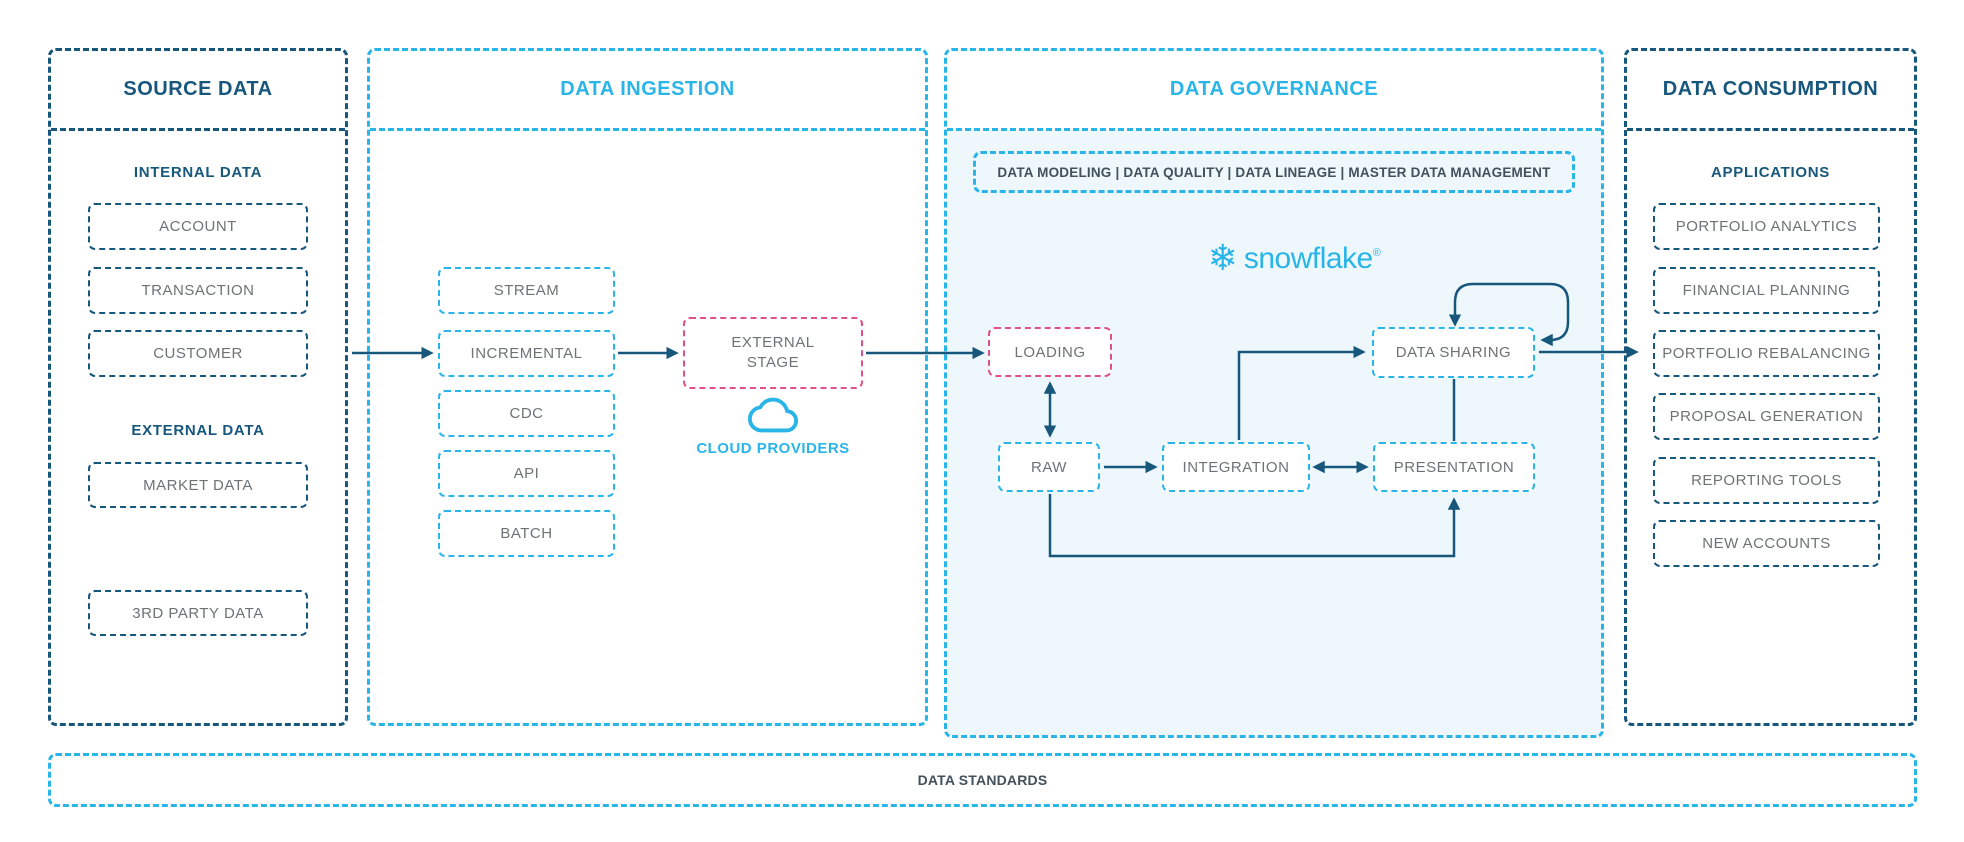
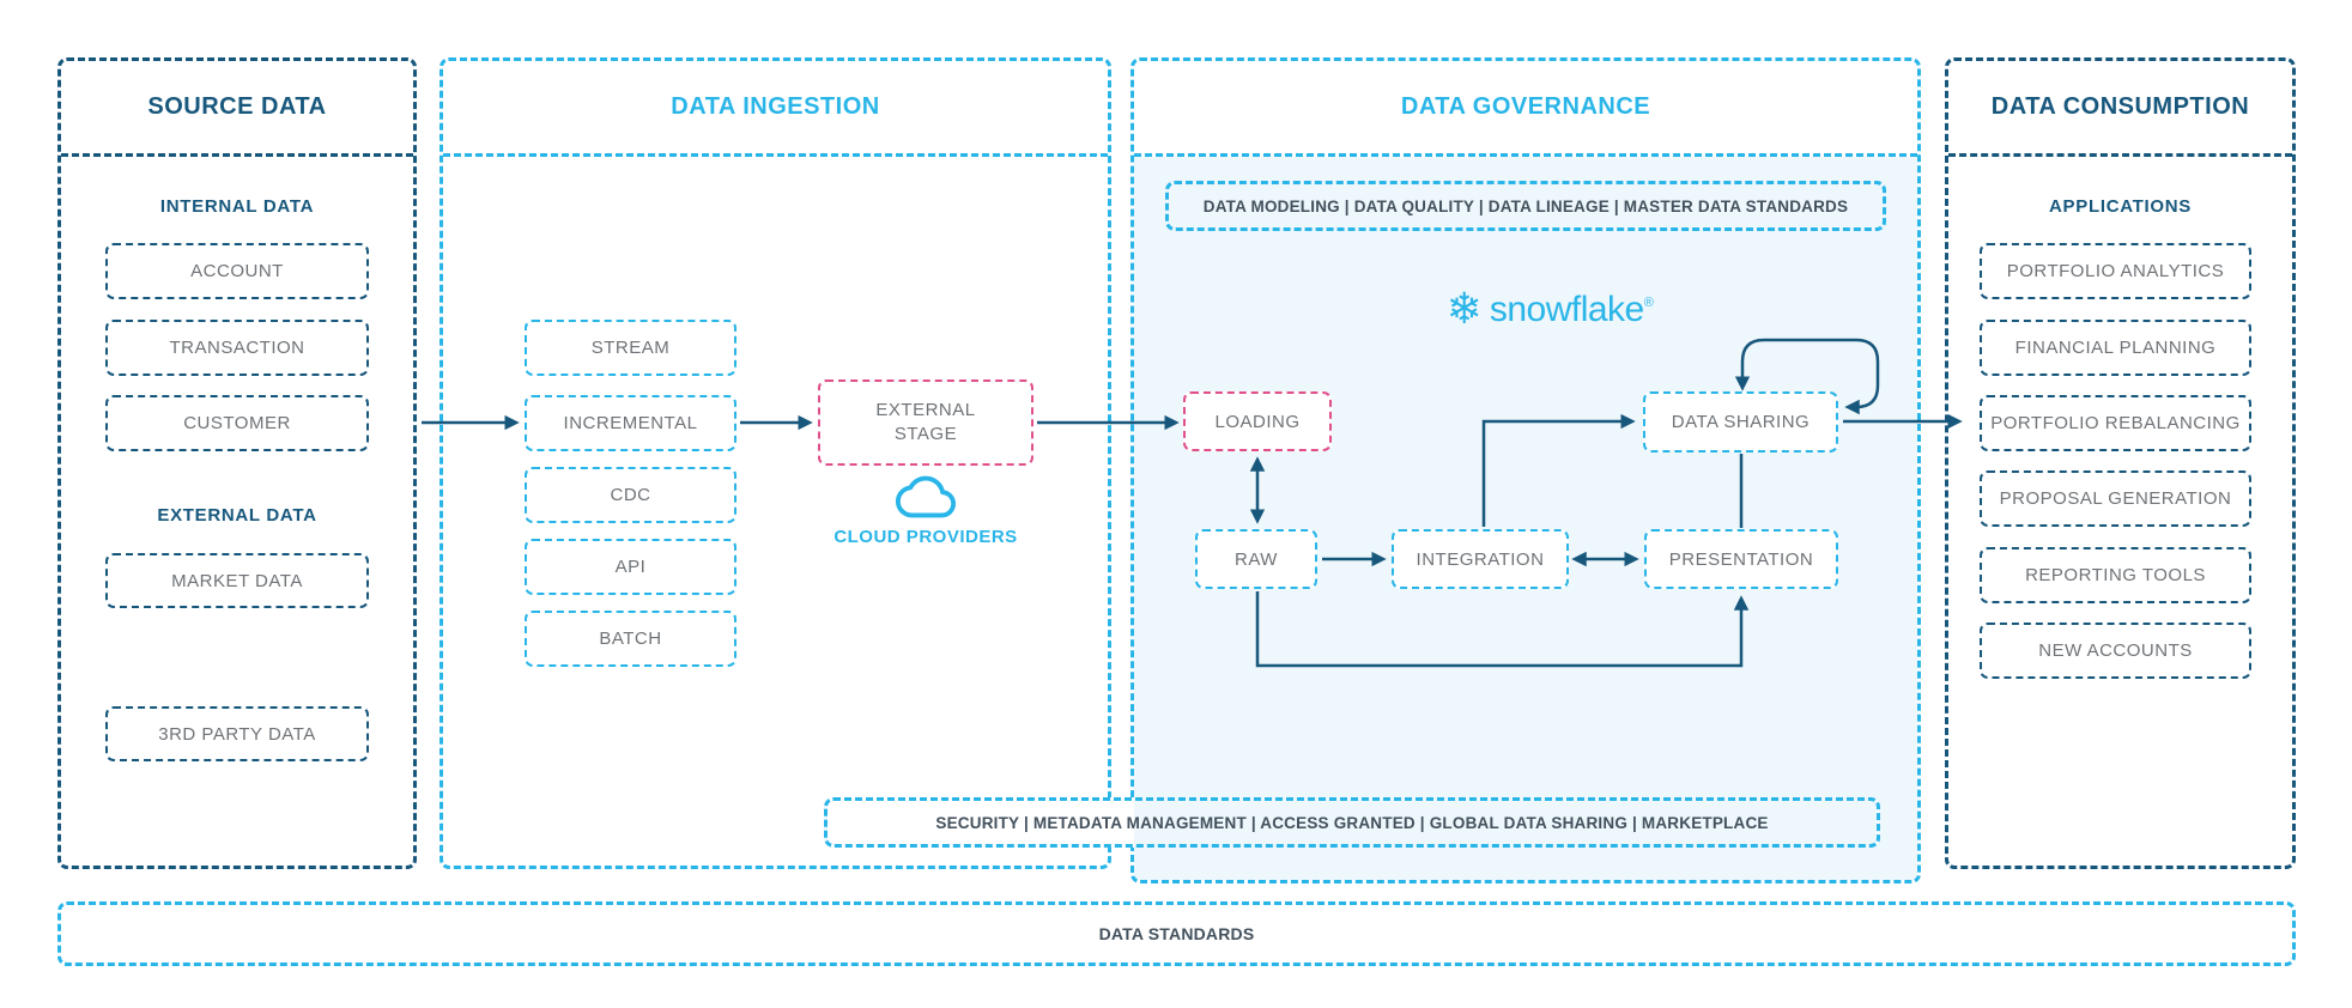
  SOURCE DATA
  DATA INGESTION
  DATA GOVERNANCE
  DATA CONSUMPTION
  INTERNAL DATA
  ACCOUNT
  TRANSACTION
  CUSTOMER
  EXTERNAL DATA
  MARKET DATA
  3RD PARTY DATA
  STREAM
  INCREMENTAL
  CDC
  API
  BATCH
  EXTERNAL
  STAGE
  CLOUD PROVIDERS
- DATA MODELING | DATA QUALITY | DATA LINEAGE | MASTER DATA MANAGEMENT
+ DATA MODELING | DATA QUALITY | DATA LINEAGE | MASTER DATA STANDARDS
  snowflake®
  LOADING
  RAW
  INTEGRATION
  PRESENTATION
  DATA SHARING
+ SECURITY | METADATA MANAGEMENT | ACCESS GRANTED | GLOBAL DATA SHARING | MARKETPLACE
  APPLICATIONS
  PORTFOLIO ANALYTICS
  FINANCIAL PLANNING
  PORTFOLIO REBALANCING
  PROPOSAL GENERATION
  REPORTING TOOLS
  NEW ACCOUNTS
  DATA STANDARDS
